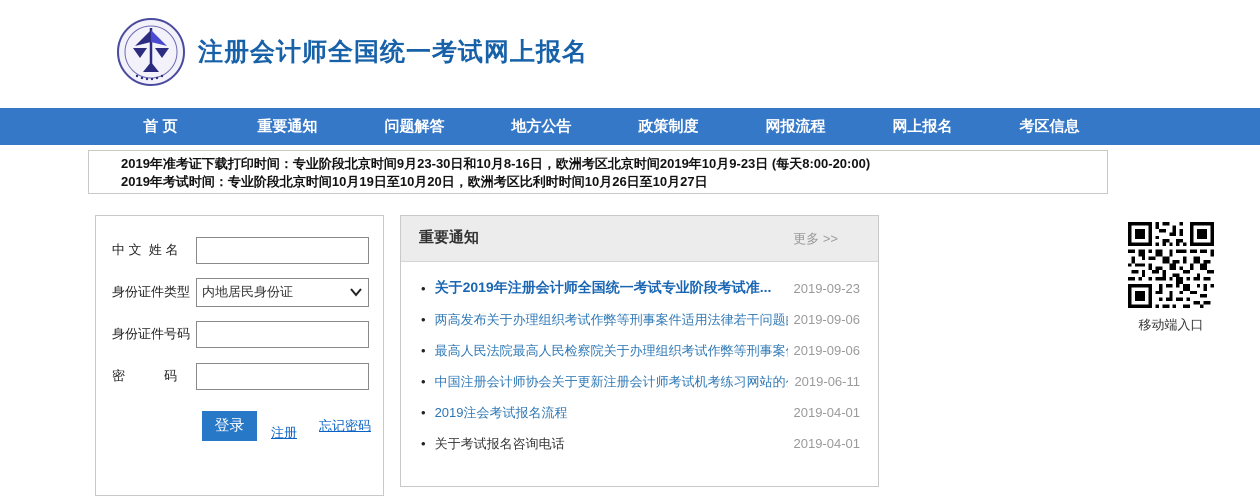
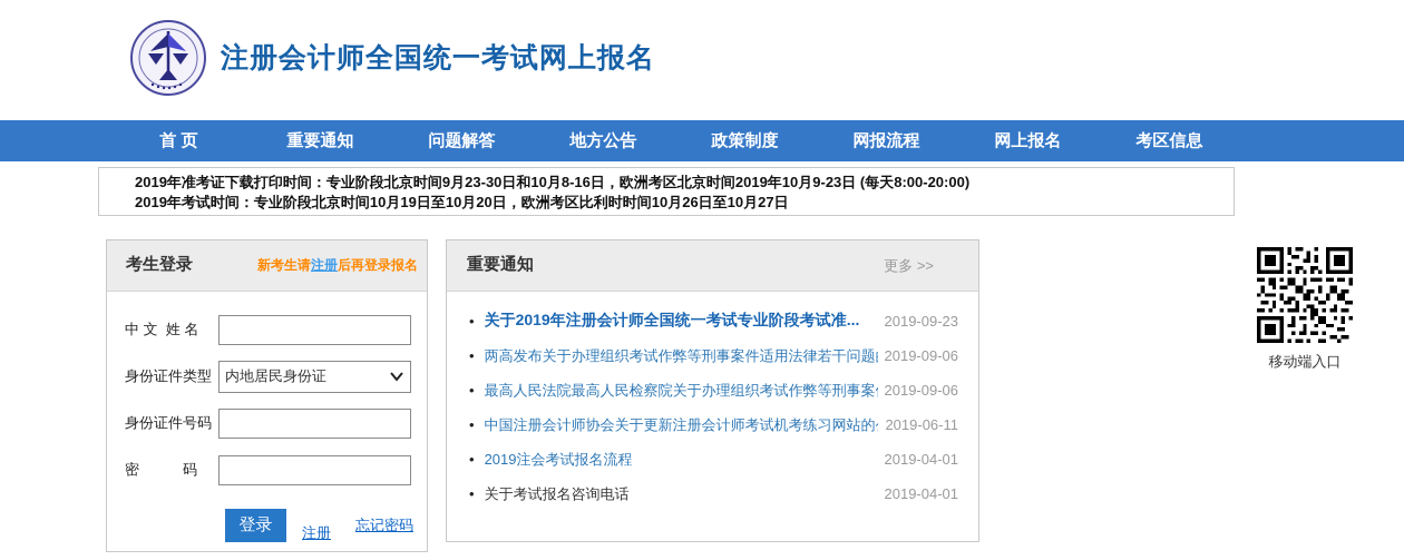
  注册会计师全国统一考试网上报名
  首 页
  重要通知
  问题解答
  地方公告
  政策制度
  网报流程
  网上报名
  考区信息
  2019年准考证下载打印时间：专业阶段北京时间9月23-30日和10月8-16日，欧洲考区北京时间2019年10月9-23日 (每天8:00-20:00)
  2019年考试时间：专业阶段北京时间10月19日至10月20日，欧洲考区比利时时间10月26日至10月27日
+ 考生登录
+ 新考生请注册后再登录报名
  中 文 姓 名
  身份证件类型
  内地居民身份证
  身份证件号码
  密 码
  登录
  注册
  忘记密码
  重要通知
  更多 >>
  •
  关于2019年注册会计师全国统一考试专业阶段考试准...
  2019-09-23
  •
  两高发布关于办理组织考试作弊等刑事案件适用法律若干问题
  2019-09-06
  •
  最高人民法院最高人民检察院关于办理组织考试作弊等刑事案
  2019-09-06
  •
  中国注册会计师协会关于更新注册会计师考试机考练习网站的
  2019-06-11
  •
  2019注会考试报名流程
  2019-04-01
  •
  关于考试报名咨询电话
  2019-04-01
  移动端入口
